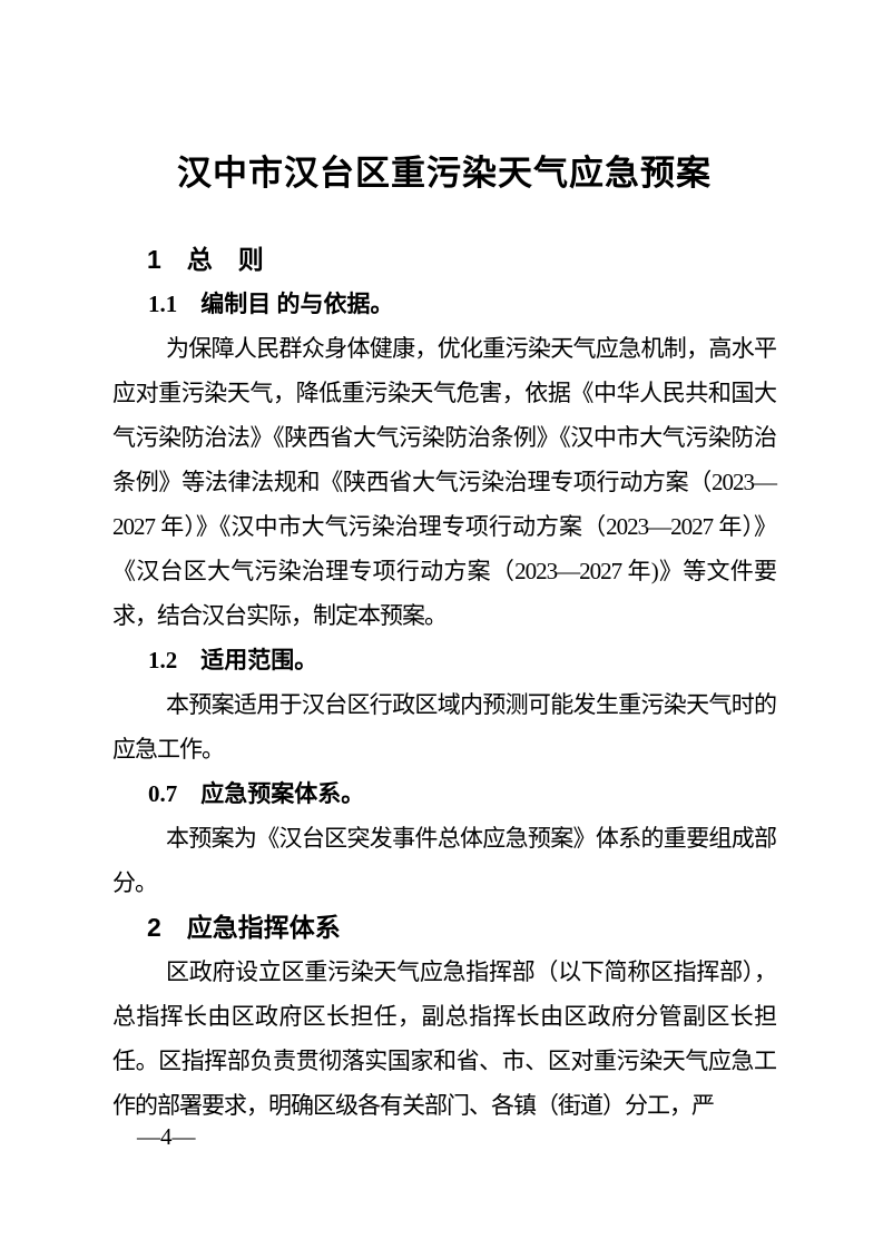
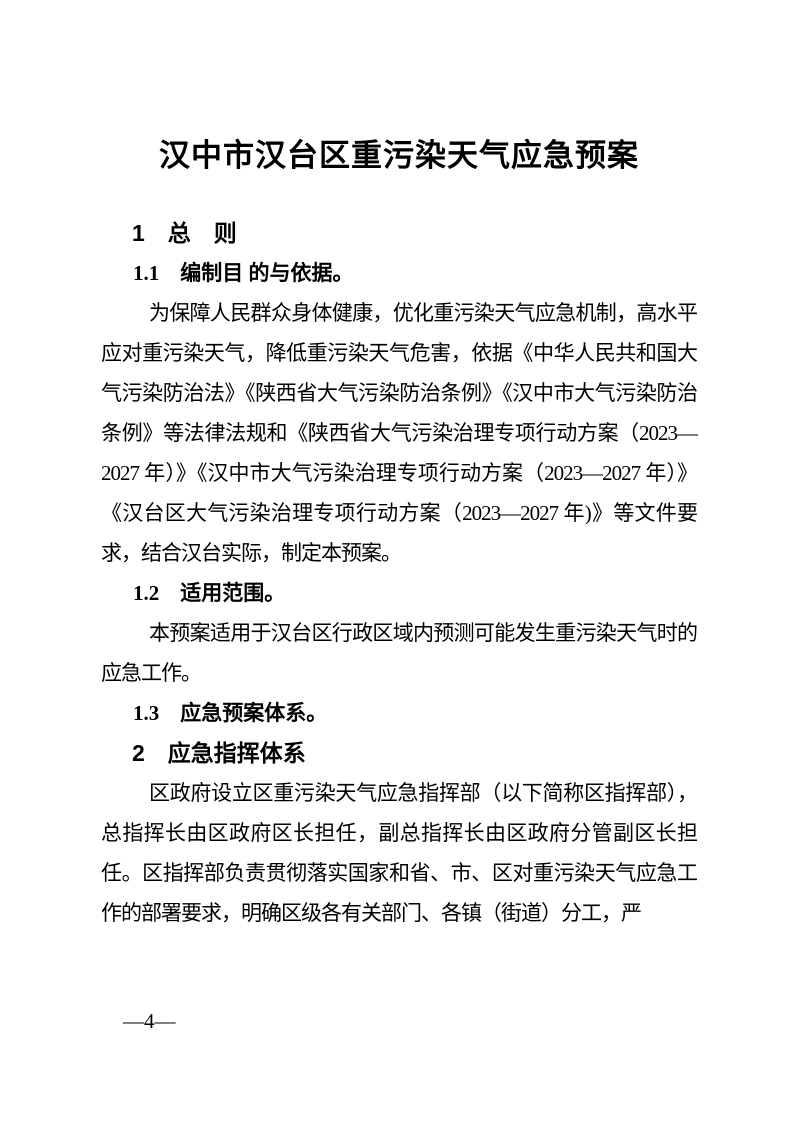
  汉中市汉台区重污染天气应急预案
  1 总 则
  1.1 编制目 的与依据。
  为保障人民群众身体健康，优化重污染天气应急机制，高水平应对重污染天气，降低重污染天气危害，依据《中华人民共和国大气污染防治法》《陕西省大气污染防治条例》《汉中市大气污染防治条例》等法律法规和《陕西省大气污染治理专项行动方案（2023—2027 年）》《汉中市大气污染治理专项行动方案（2023—2027 年）》《汉台区大气污染治理专项行动方案（2023—2027 年)》等文件要求，结合汉台实际，制定本预案。
  1.2 适用范围。
  本预案适用于汉台区行政区域内预测可能发生重污染天气时的应急工作。
- 0.7 应急预案体系。
+ 1.3 应急预案体系。
- 本预案为《汉台区突发事件总体应急预案》体系的重要组成部分。
  2 应急指挥体系
  区政府设立区重污染天气应急指挥部（以下简称区指挥部），总指挥长由区政府区长担任，副总指挥长由区政府分管副区长担任。区指挥部负责贯彻落实国家和省、市、区对重污染天气应急工作的部署要求，明确区级各有关部门、各镇（街道）分工，严
  —4—
